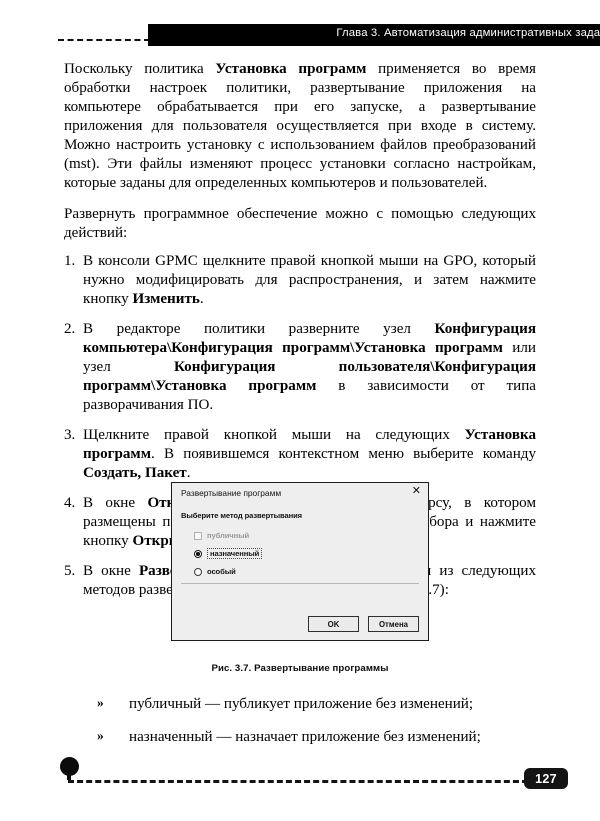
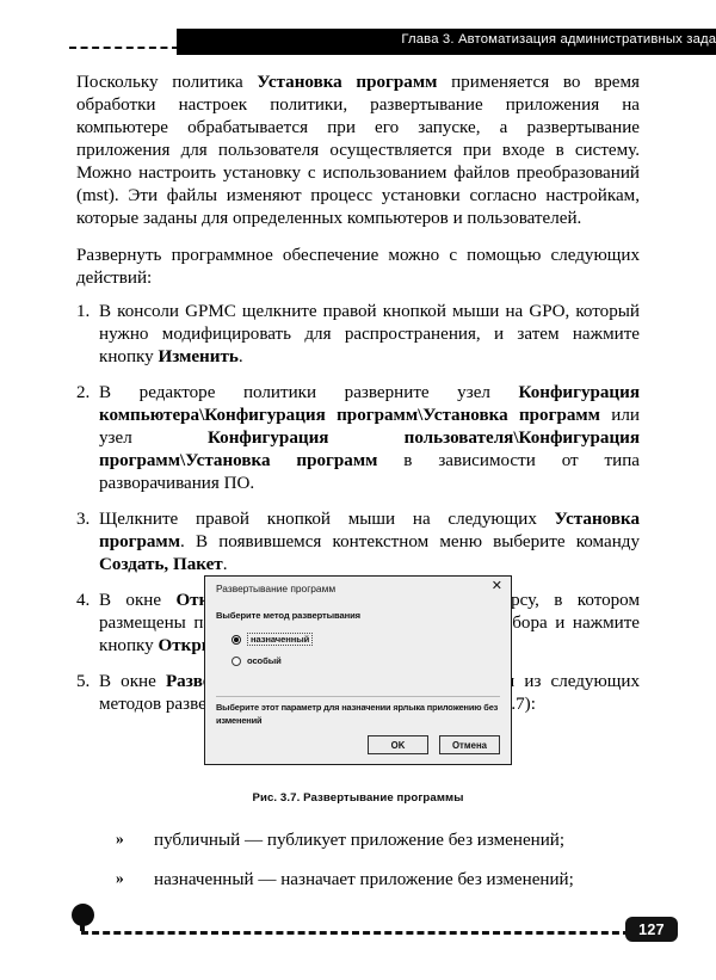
  Глава 3. Автоматизация административных зада
  Поскольку политика Установка программ применяется во время обработки настроек политики, развертывание приложения на компьютере обрабатывается при его запуске, а развертывание приложения для пользователя осуществляется при входе в систему. Можно настроить установку с использованием файлов преобразований (mst). Эти файлы изменяют процесс установки согласно настройкам, которые заданы для определенных компьютеров и пользователей.
  Развернуть программное обеспечение можно с помощью следующих действий:
  1.
  В консоли GPMC щелкните правой кнопкой мыши на GPO, который нужно модифицировать для распространения, и затем нажмите кнопку Изменить.
  2.
  В редакторе политики разверните узел Конфигурация компьютера\Конфигурация программ\Установка программ или узел Конфигурация пользователя\Конфигурация программ\Установка программ в зависимости от типа разворачивания ПО.
  3.
  Щелкните правой кнопкой мыши на следующих Установка программ. В появившемся контекстном меню выберите команду Создать, Пакет.
  4.
  5.
  Развертывание программ
  ✕
  Выберите метод развертывания
- публичный
  назначенный
  особый
+ Выберите этот параметр для назначении ярлыка приложению без изменений
  OK
  Отмена
  Рис. 3.7. Развертывание программы
  »
  публичный — публикует приложение без изменений;
  »
  назначенный — назначает приложение без изменений;
  127
